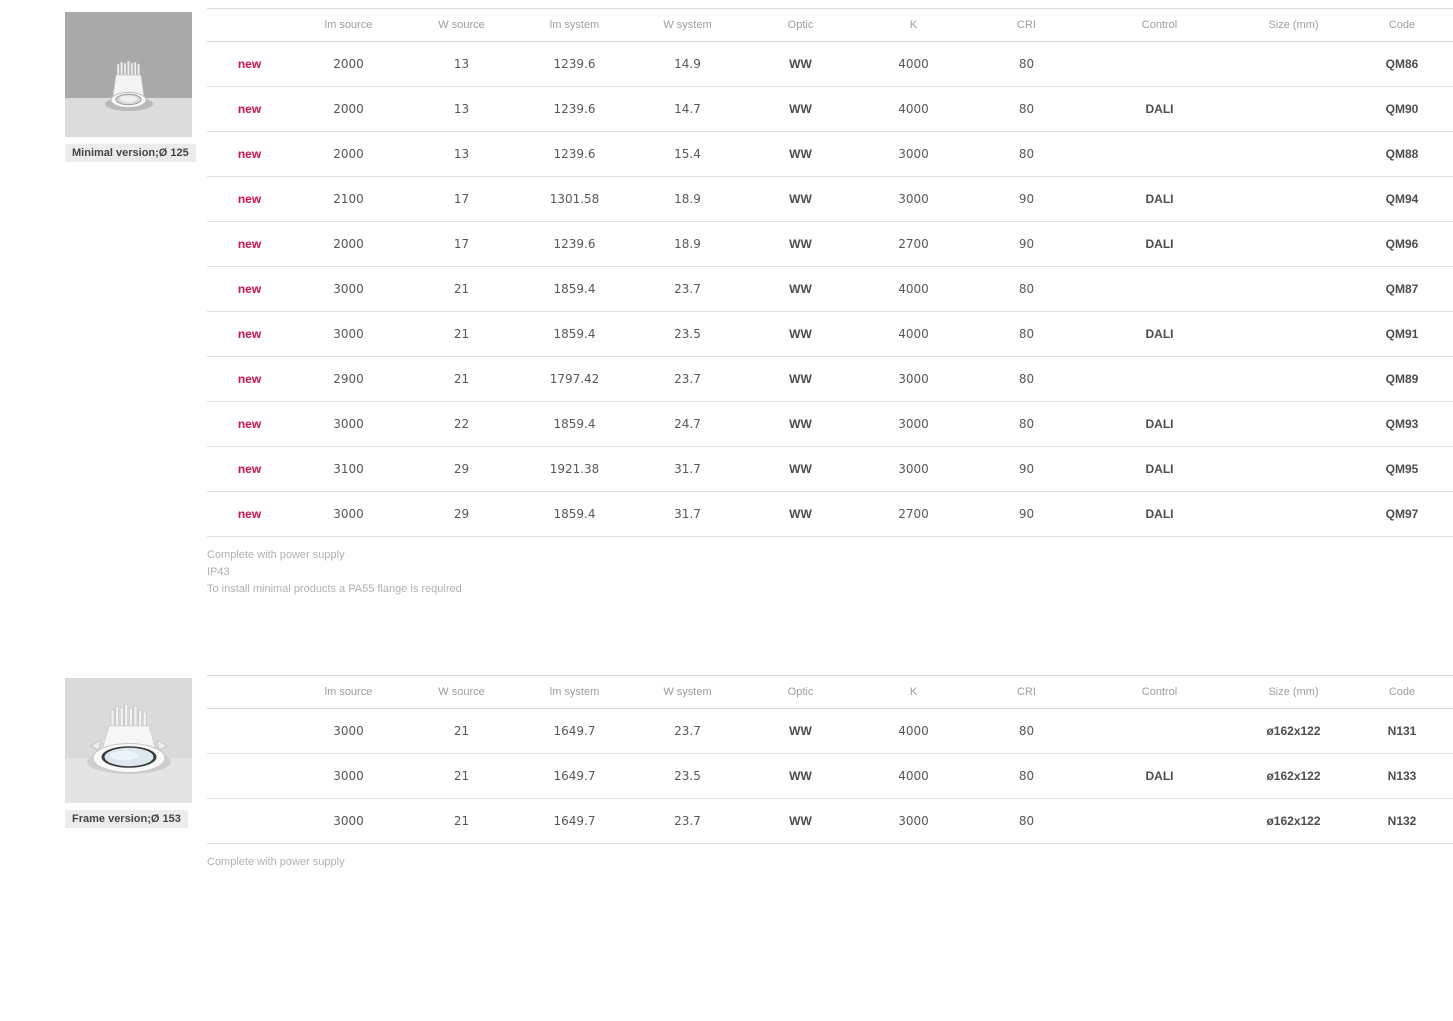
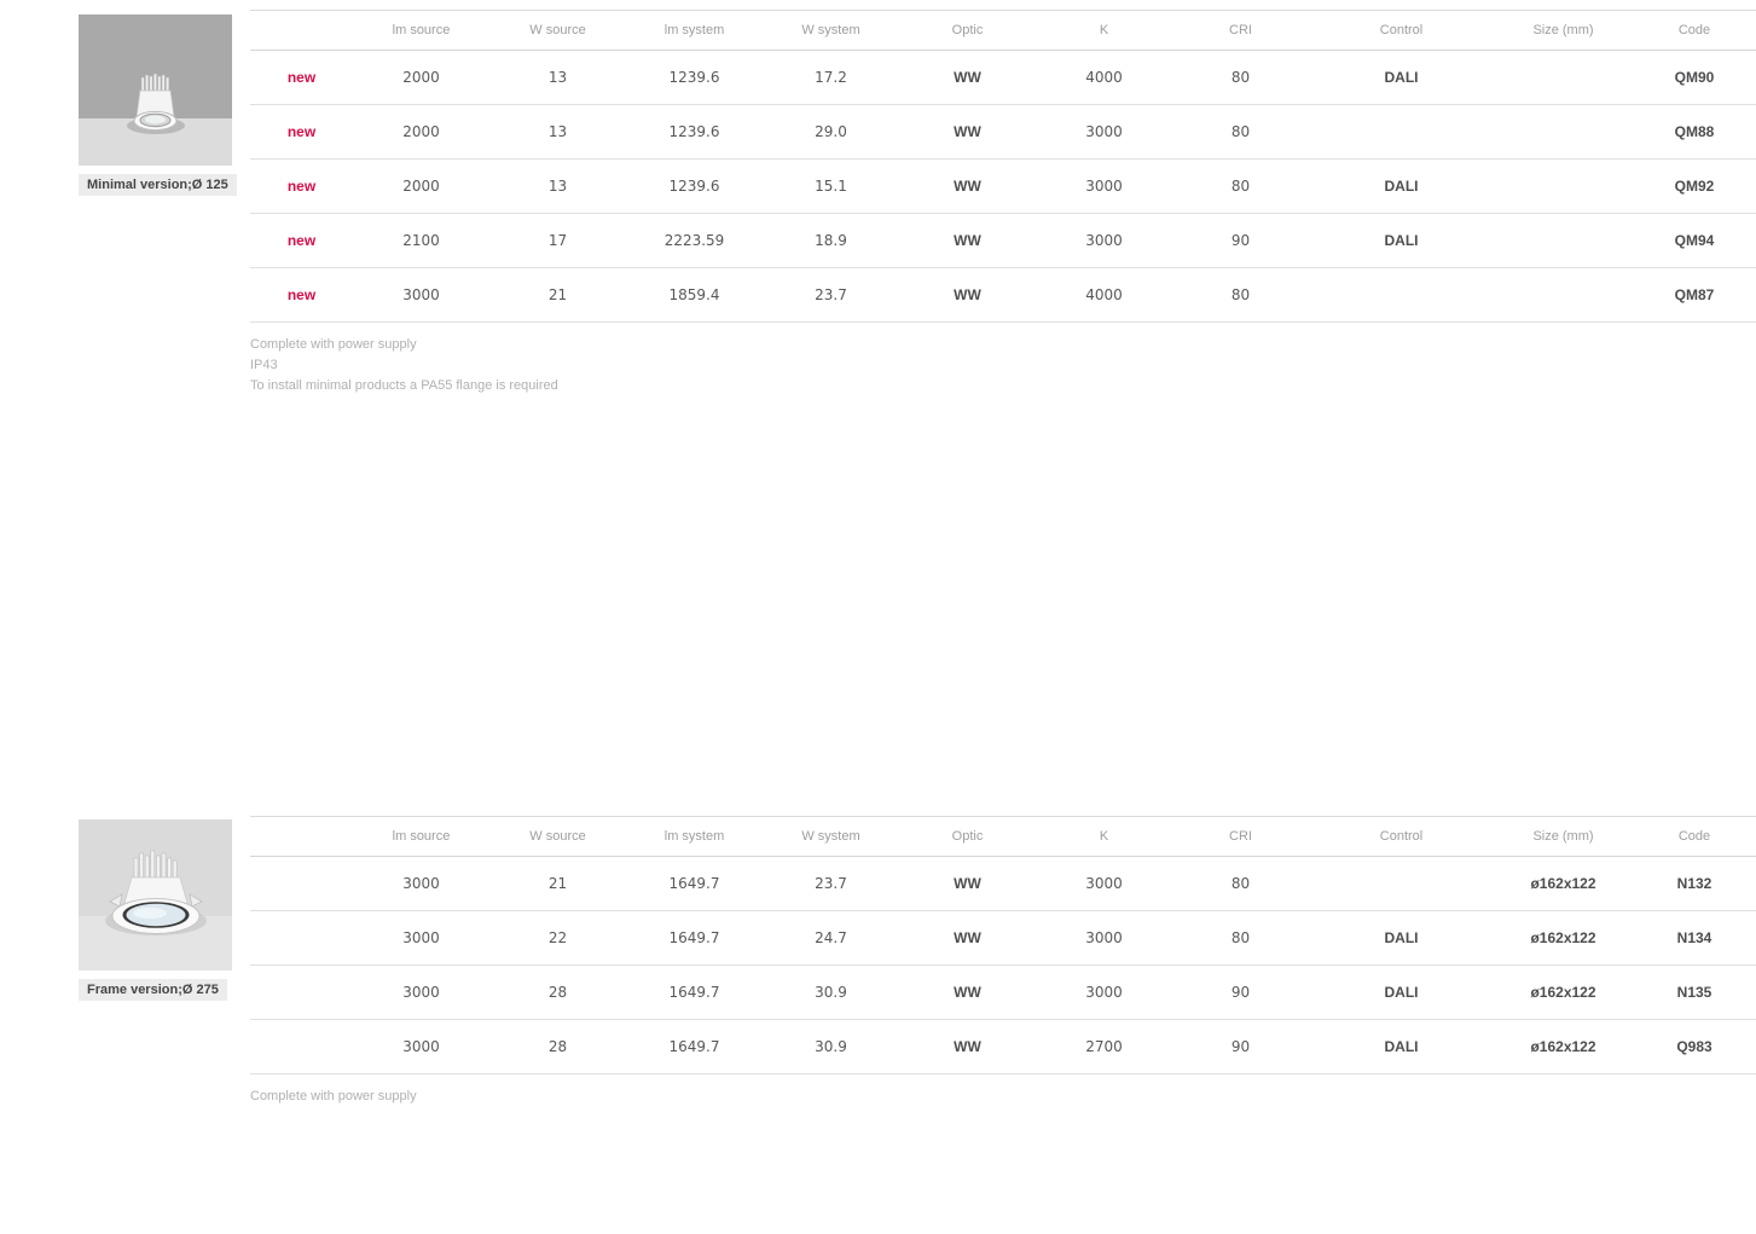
  Minimal version;Ø 125
  	lm source	W source	lm system	W system	Optic	K	CRI	Control	Size (mm)	Code
- new	2000	13	1239.6	14.9	WW	4000	80			QM86
- new	2000	13	1239.6	14.7	WW	4000	80	DALI		QM90
+ new	2000	13	1239.6	17.2	WW	4000	80	DALI		QM90
- new	2000	13	1239.6	15.4	WW	3000	80			QM88
+ new	2000	13	1239.6	29.0	WW	3000	80			QM88
+ new	2000	13	1239.6	15.1	WW	3000	80	DALI		QM92
- new	2100	17	1301.58	18.9	WW	3000	90	DALI		QM94
+ new	2100	17	2223.59	18.9	WW	3000	90	DALI		QM94
- new	2000	17	1239.6	18.9	WW	2700	90	DALI		QM96
  new	3000	21	1859.4	23.7	WW	4000	80			QM87
- new	3000	21	1859.4	23.5	WW	4000	80	DALI		QM91
- new	2900	21	1797.42	23.7	WW	3000	80			QM89
- new	3000	22	1859.4	24.7	WW	3000	80	DALI		QM93
- new	3100	29	1921.38	31.7	WW	3000	90	DALI		QM95
- new	3000	29	1859.4	31.7	WW	2700	90	DALI		QM97
  Complete with power supply
  IP43
  To install minimal products a PA55 flange is required
- Frame version;Ø 153
+ Frame version;Ø 275
  	lm source	W source	lm system	W system	Optic	K	CRI	Control	Size (mm)	Code
- 	3000	21	1649.7	23.7	WW	4000	80		ø162x122	N131
- 	3000	21	1649.7	23.5	WW	4000	80	DALI	ø162x122	N133
  	3000	21	1649.7	23.7	WW	3000	80		ø162x122	N132
+ 	3000	22	1649.7	24.7	WW	3000	80	DALI	ø162x122	N134
+ 	3000	28	1649.7	30.9	WW	3000	90	DALI	ø162x122	N135
+ 	3000	28	1649.7	30.9	WW	2700	90	DALI	ø162x122	Q983
  Complete with power supply
